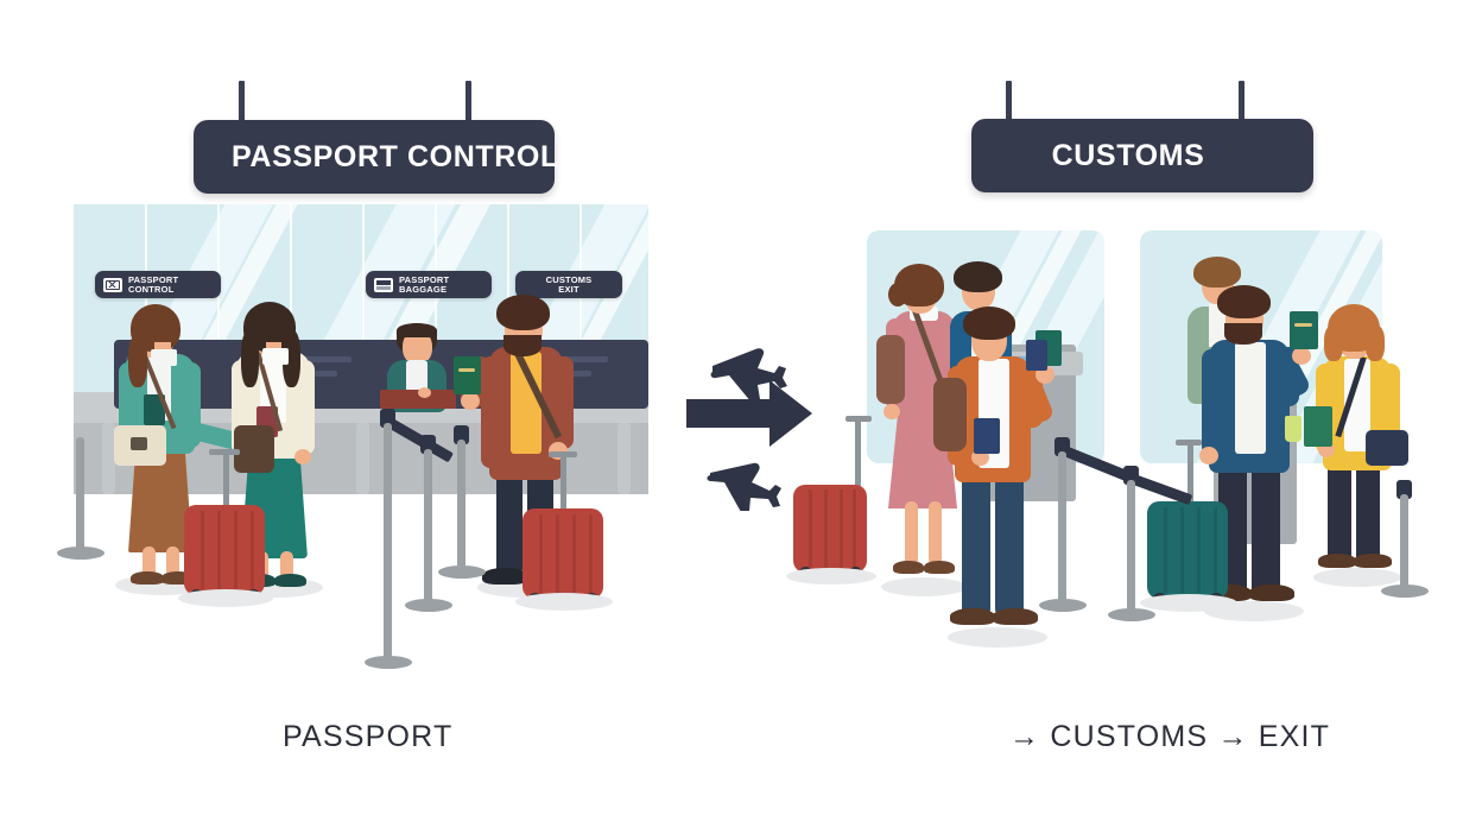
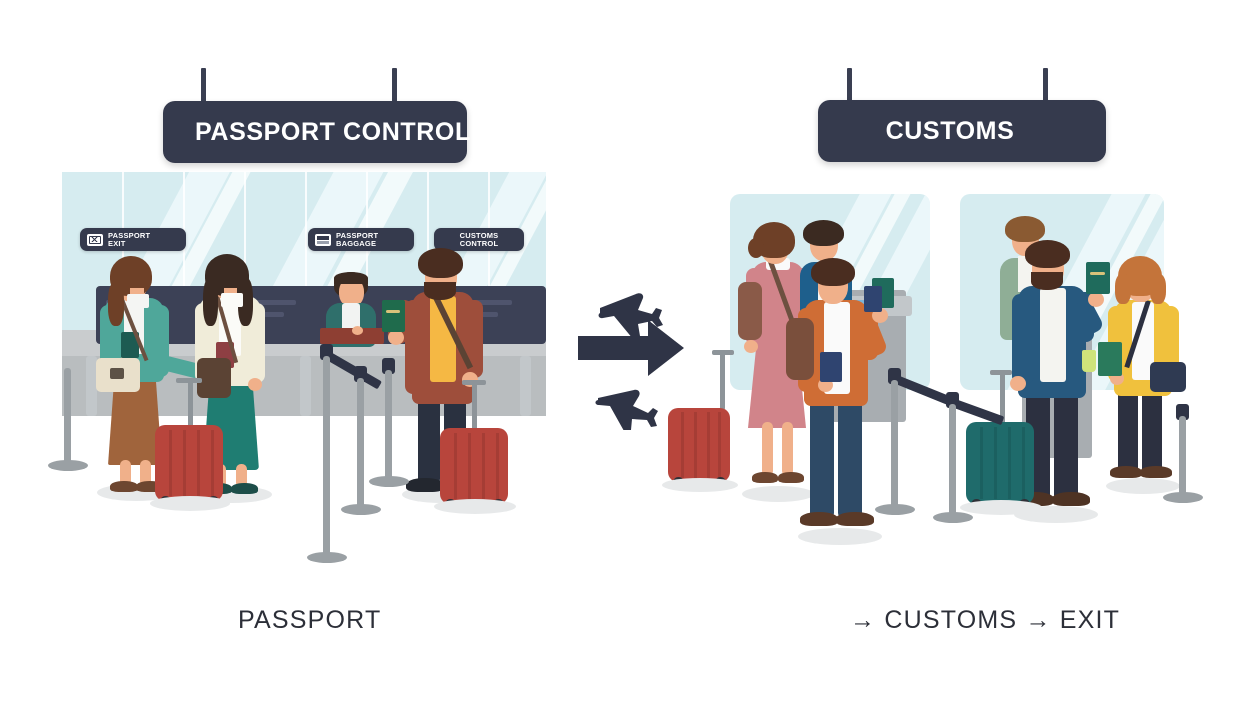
  PASSPORT CONTROL
  PASSPORT
- CONTROL
+ EXIT
  PASSPORT
  BAGGAGE
  CUSTOMS
- EXIT
+ CONTROL
  PASSPORT
  CUSTOMS
  → CUSTOMS → EXIT
